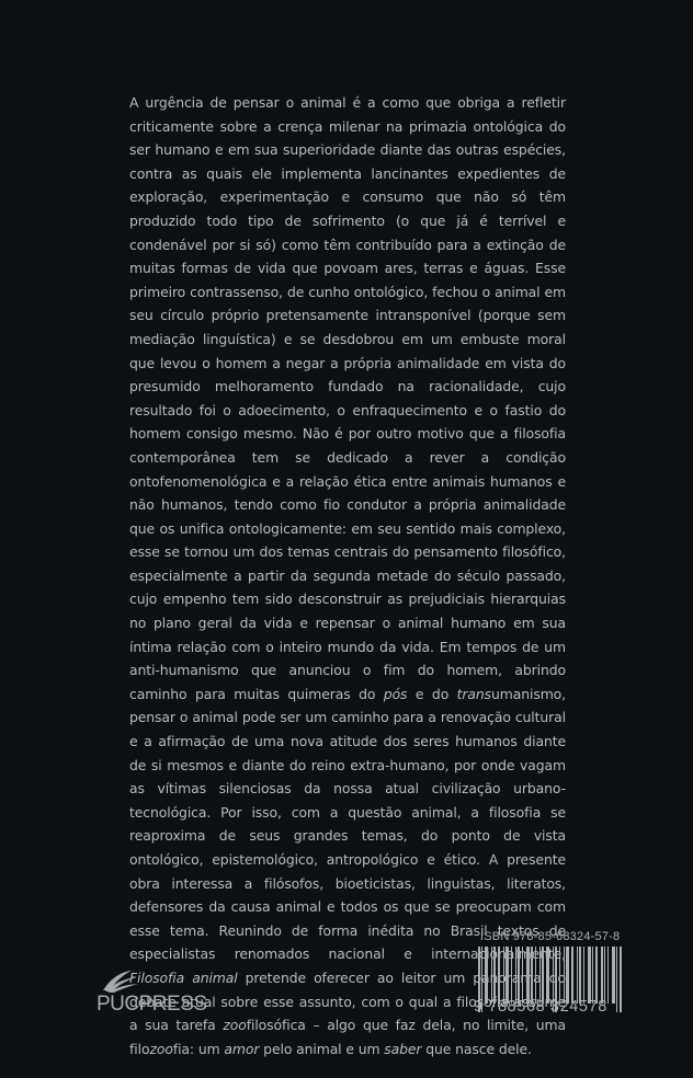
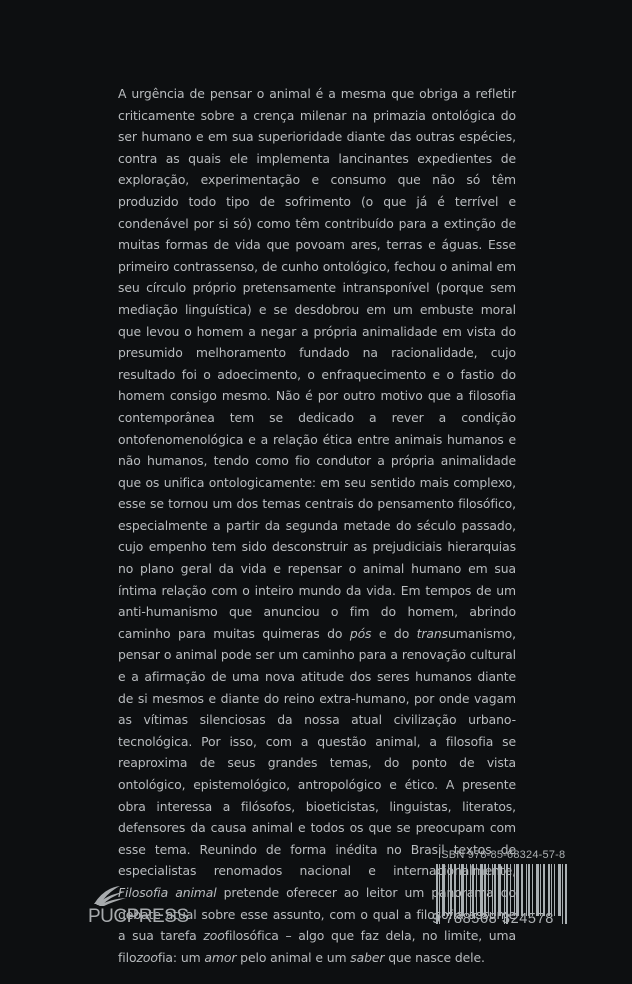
- A urgência de pensar o animal é a como que obriga a refletir criticamente sobre a crença milenar na primazia ontológica do ser humano e em sua superioridade diante das outras espécies, contra as quais ele implementa lancinantes expedientes de exploração, experimentação e consumo que não só têm produzido todo tipo de sofrimento (o que já é terrível e condenável por si só) como têm contribuído para a extinção de muitas formas de vida que povoam ares, terras e águas. Esse primeiro contrassenso, de cunho ontológico, fechou o animal em seu círculo próprio pretensamente intransponível (porque sem mediação linguística) e se desdobrou em um embuste moral que levou o homem a negar a própria animalidade em vista do presumido melhoramento fundado na racionalidade, cujo resultado foi o adoecimento, o enfraquecimento e o fastio do homem consigo mesmo. Não é por outro motivo que a filosofia contemporânea tem se dedicado a rever a condição ontofenomenológica e a relação ética entre animais humanos e não humanos, tendo como fio condutor a própria animalidade que os unifica ontologicamente: em seu sentido mais complexo, esse se tornou um dos temas centrais do pensamento filosófico, especialmente a partir da segunda metade do século passado, cujo empenho tem sido desconstruir as prejudiciais hierarquias no plano geral da vida e repensar o animal humano em sua íntima relação com o inteiro mundo da vida. Em tempos de um anti-humanismo que anunciou o fim do homem, abrindo caminho para muitas quimeras do pós e do transumanismo, pensar o animal pode ser um caminho para a renovação cultural e a afirmação de uma nova atitude dos seres humanos diante de si mesmos e diante do reino extra-humano, por onde vagam as vítimas silenciosas da nossa atual civilização urbano-tecnológica. Por isso, com a questão animal, a filosofia se reaproxima de seus grandes temas, do ponto de vista ontológico, epistemológico, antropológico e ético. A presente obra interessa a filósofos, bioeticistas, linguistas, literatos, defensores da causa animal e todos os que se preocupam com esse tema. Reunindo de forma inédita no Brasil textos de especialistas renomados nacional e internanmnte ilosofia animal pretende oferecer ao leitor umorao debate atual sobre esse assunto, com o qual a filome a sua tarefa zoofilosófica – algo que faz dela, no limite, uma filozoofia: um amor pelo animal e um saber que nasce dele.
+ A urgência de pensar o animal é a mesma que obriga a refletir criticamente sobre a crença milenar na primazia ontológica do ser humano e em sua superioridade diante das outras espécies, contra as quais ele implementa lancinantes expedientes de exploração, experimentação e consumo que não só têm produzido todo tipo de sofrimento (o que já é terrível e condenável por si só) como têm contribuído para a extinção de muitas formas de vida que povoam ares, terras e águas. Esse primeiro contrassenso, de cunho ontológico, fechou o animal em seu círculo próprio pretensamente intransponível (porque sem mediação linguística) e se desdobrou em um embuste moral que levou o homem a negar a própria animalidade em vista do presumido melhoramento fundado na racionalidade, cujo resultado foi o adoecimento, o enfraquecimento e o fastio do homem consigo mesmo. Não é por outro motivo que a filosofia contemporânea tem se dedicado a rever a condição ontofenomenológica e a relação ética entre animais humanos e não humanos, tendo como fio condutor a própria animalidade que os unifica ontologicamente: em seu sentido mais complexo, esse se tornou um dos temas centrais do pensamento filosófico, especialmente a partir da segunda metade do século passado, cujo empenho tem sido desconstruir as prejudiciais hierarquias no plano geral da vida e repensar o animal humano em sua íntima relação com o inteiro mundo da vida. Em tempos de um anti-humanismo que anunciou o fim do homem, abrindo caminho para muitas quimeras do pós e do transumanismo, pensar o animal pode ser um caminho para a renovação cultural e a afirmação de uma nova atitude dos seres humanos diante de si mesmos e diante do reino extra-humano, por onde vagam as vítimas silenciosas da nossa atual civilização urbano-tecnológica. Por isso, com a questão animal, a filosofia se reaproxima de seus grandes temas, do ponto de vista ontológico, epistemológico, antropológico e ético. A presente obra interessa a filósofos, bioeticistas, linguistas, literatos, defensores da causa animal e todos os que se preocupam com esse tema. Reunindo de forma inédita no Brasil textos de especialistas renomados nacional e internanmnte ilosofia animal pretende oferecer ao leitor umorao debate atual sobre esse assunto, com o qual a filome a sua tarefa zoofilosófica – algo que faz dela, no limite, uma filozoofia: um amor pelo animal e um saber que nasce dele.
  ISBN 978-85-68324-57-8
  9 788568 324578
  PUCPRESS
